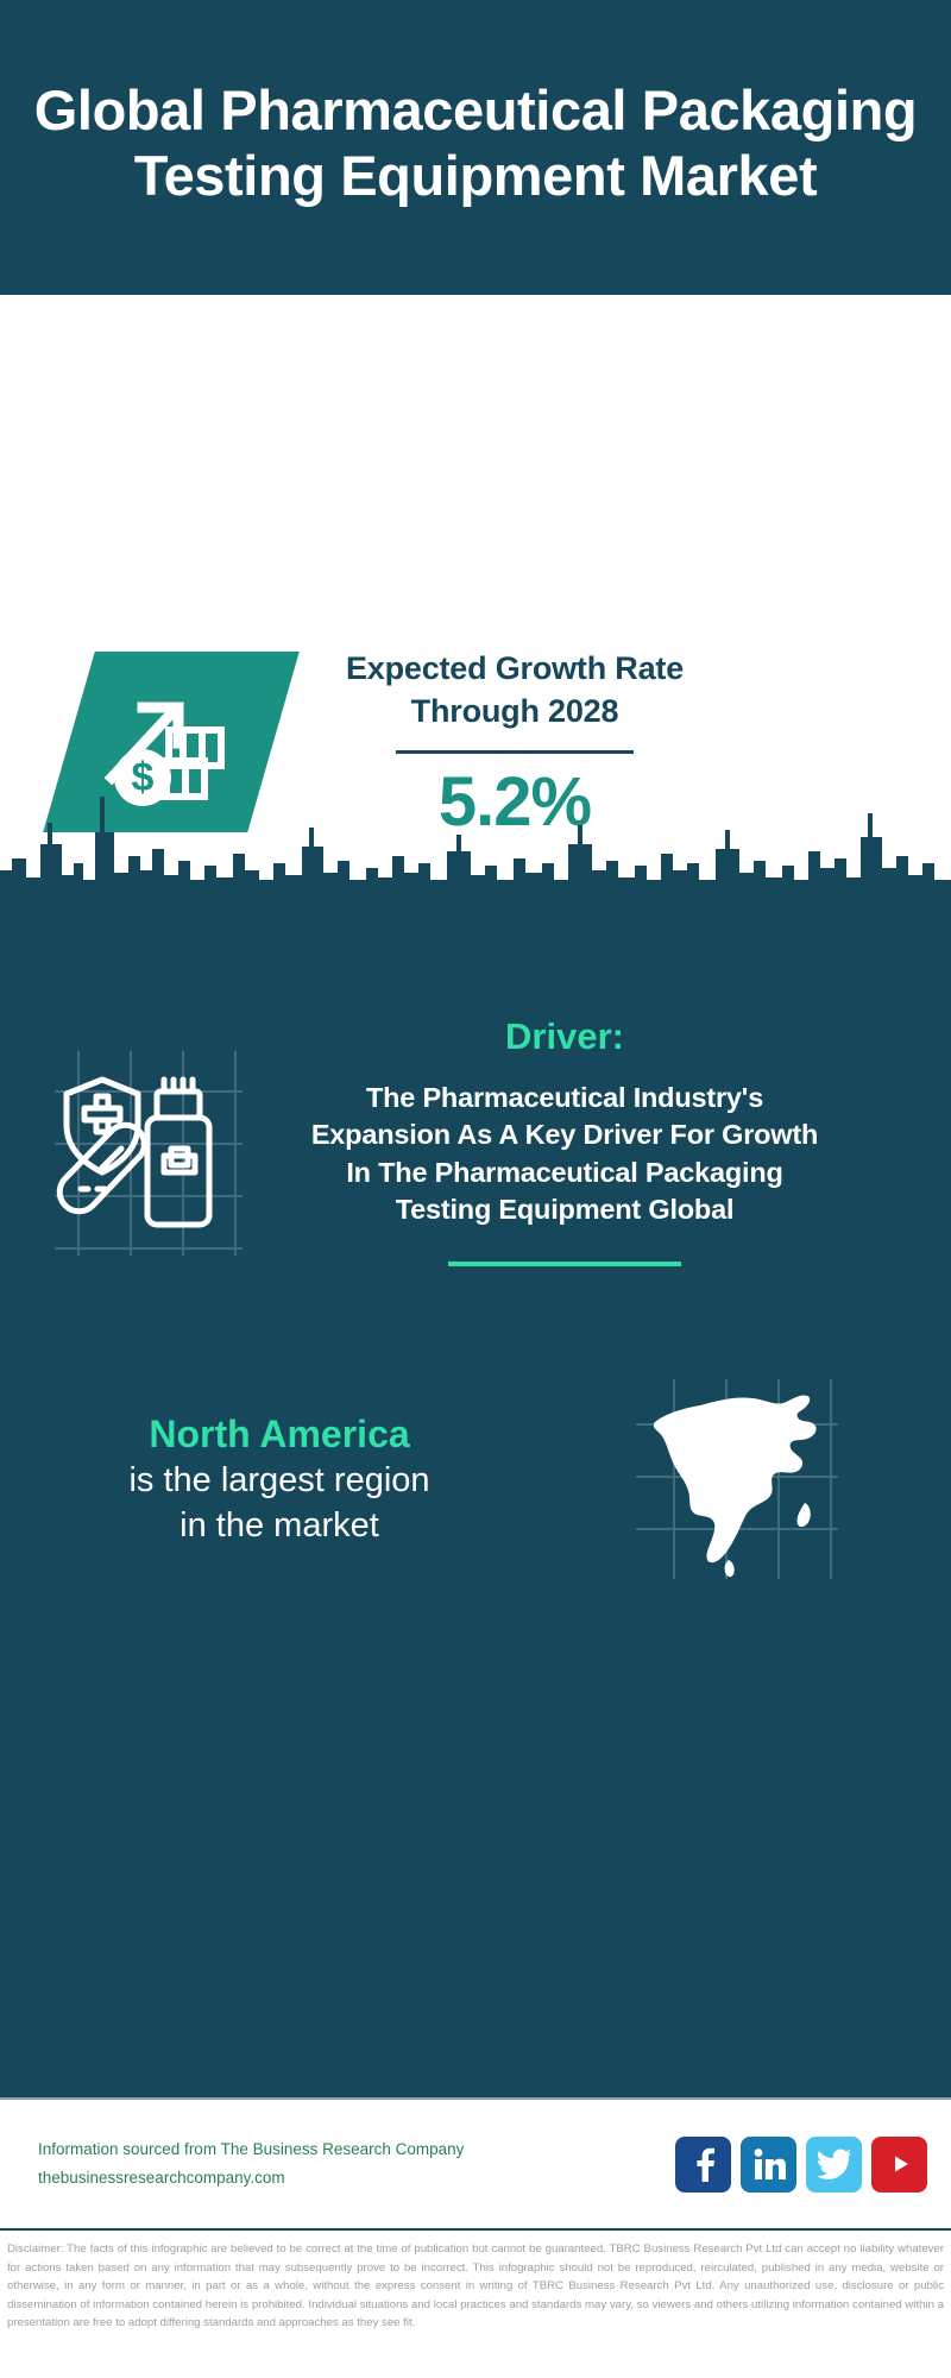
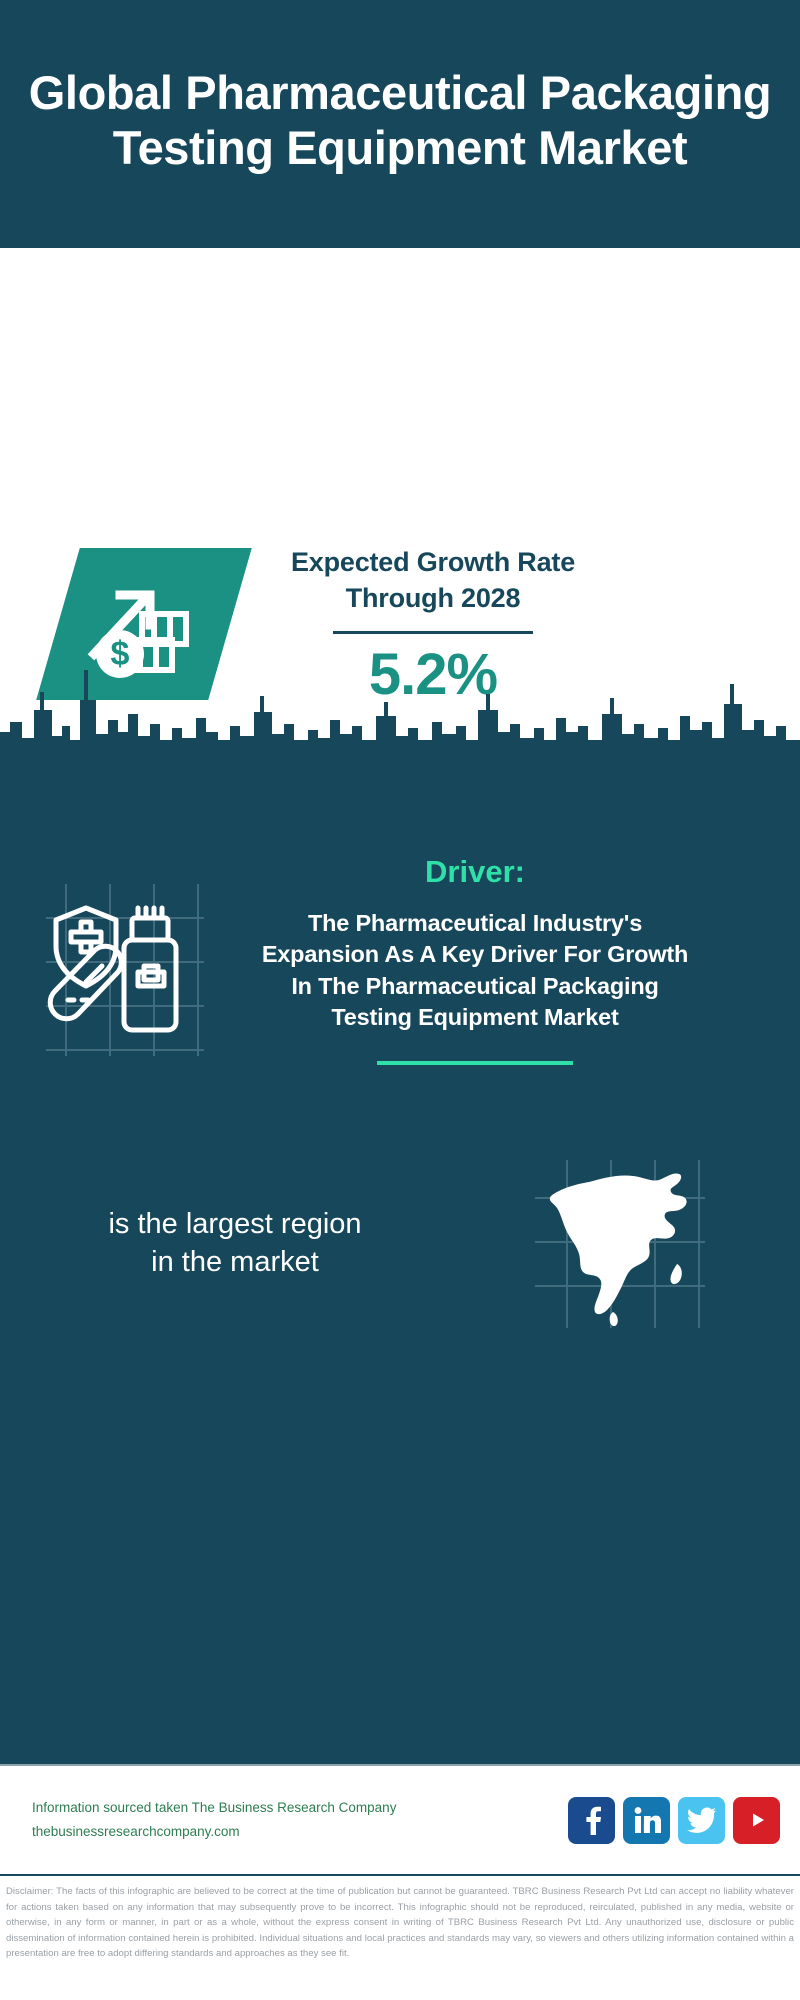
  Global Pharmaceutical Packaging Testing Equipment Market
  Expected Growth Rate Through 2028
  5.2%
  Driver:
- The Pharmaceutical Industry's Expansion As A Key Driver For Growth In The Pharmaceutical Packaging Testing Equipment Global
+ The Pharmaceutical Industry's Expansion As A Key Driver For Growth In The Pharmaceutical Packaging Testing Equipment Market
- North America
  is the largest region
  in the market
- Information sourced from The Business Research Company
+ Information sourced taken The Business Research Company
  thebusinessresearchcompany.com
  Disclaimer: The facts of this infographic are believed to be correct at the time of publication but cannot be guaranteed. TBRC Business Research Pvt Ltd can accept no liability whatever for actions taken based on any information that may subsequently prove to be incorrect. This infographic should not be reproduced, reirculated, published in any media, website or otherwise, in any form or manner, in part or as a whole, without the express consent in writing of TBRC Business Research Pvt Ltd. Any unauthorized use, disclosure or public dissemination of information contained herein is prohibited. Individual situations and local practices and standards may vary, so viewers and others utilizing information contained within a presentation are free to adopt differing standards and approaches as they see fit.
